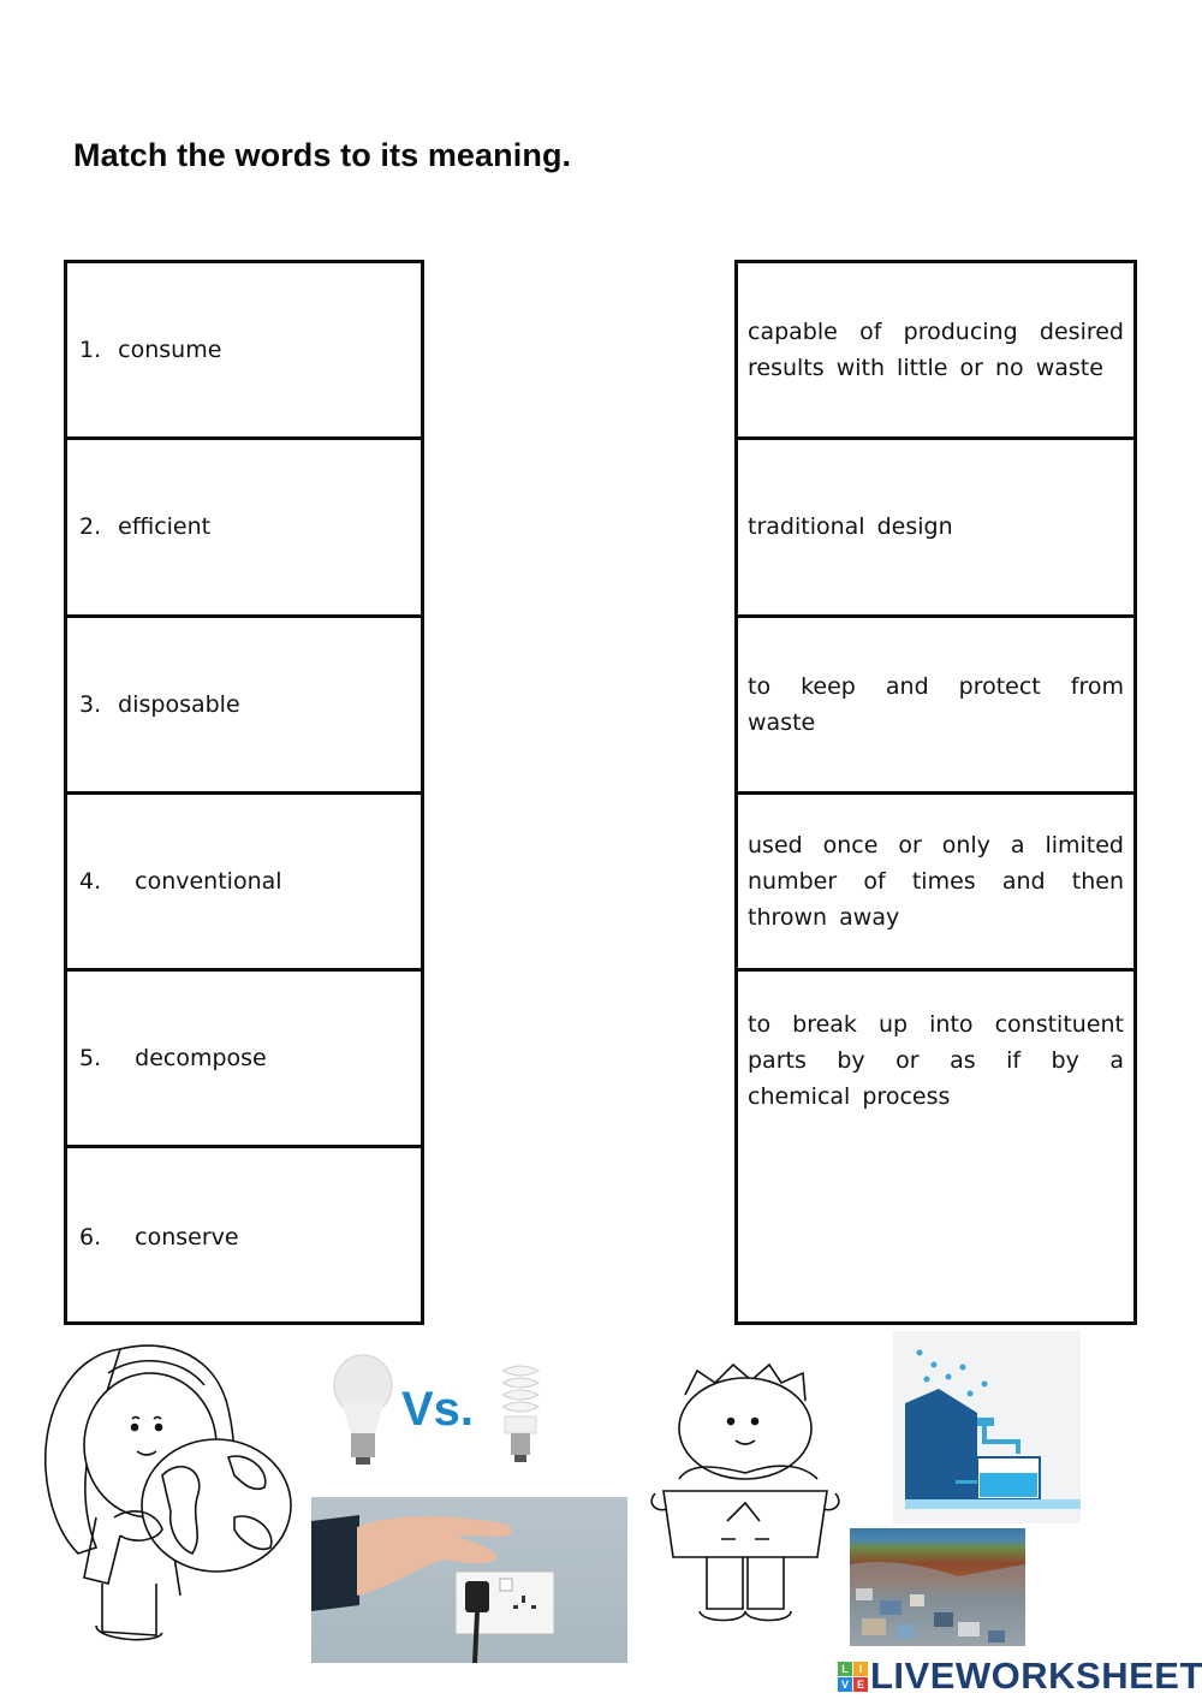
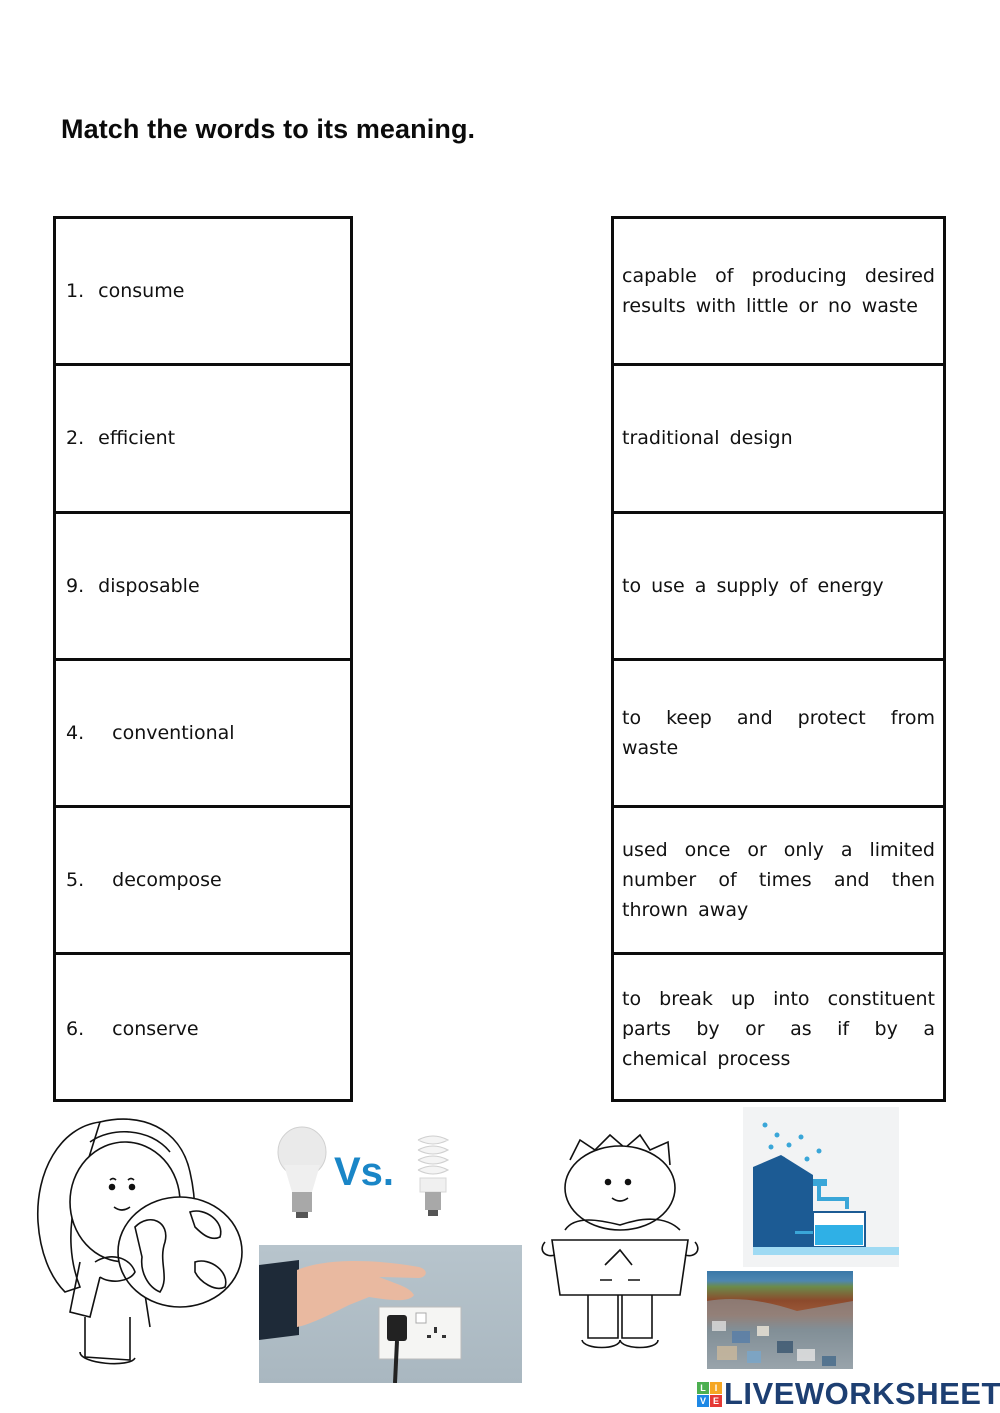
  Match the words to its meaning.
  1.
  consume
  2.
  efficient
- 3.
+ 9.
  disposable
  4.
  conventional
  5.
  decompose
  6.
  conserve
  capable of producing desired results with little or no waste
  traditional design
+ to use a supply of energy
  to keep and protect from waste
  used once or only a limited number of times and then thrown away
  to break up into constituent parts by or as if by a chemical process
  Vs.
  L
  I
  V
  E
  LIVEWORKSHEET
